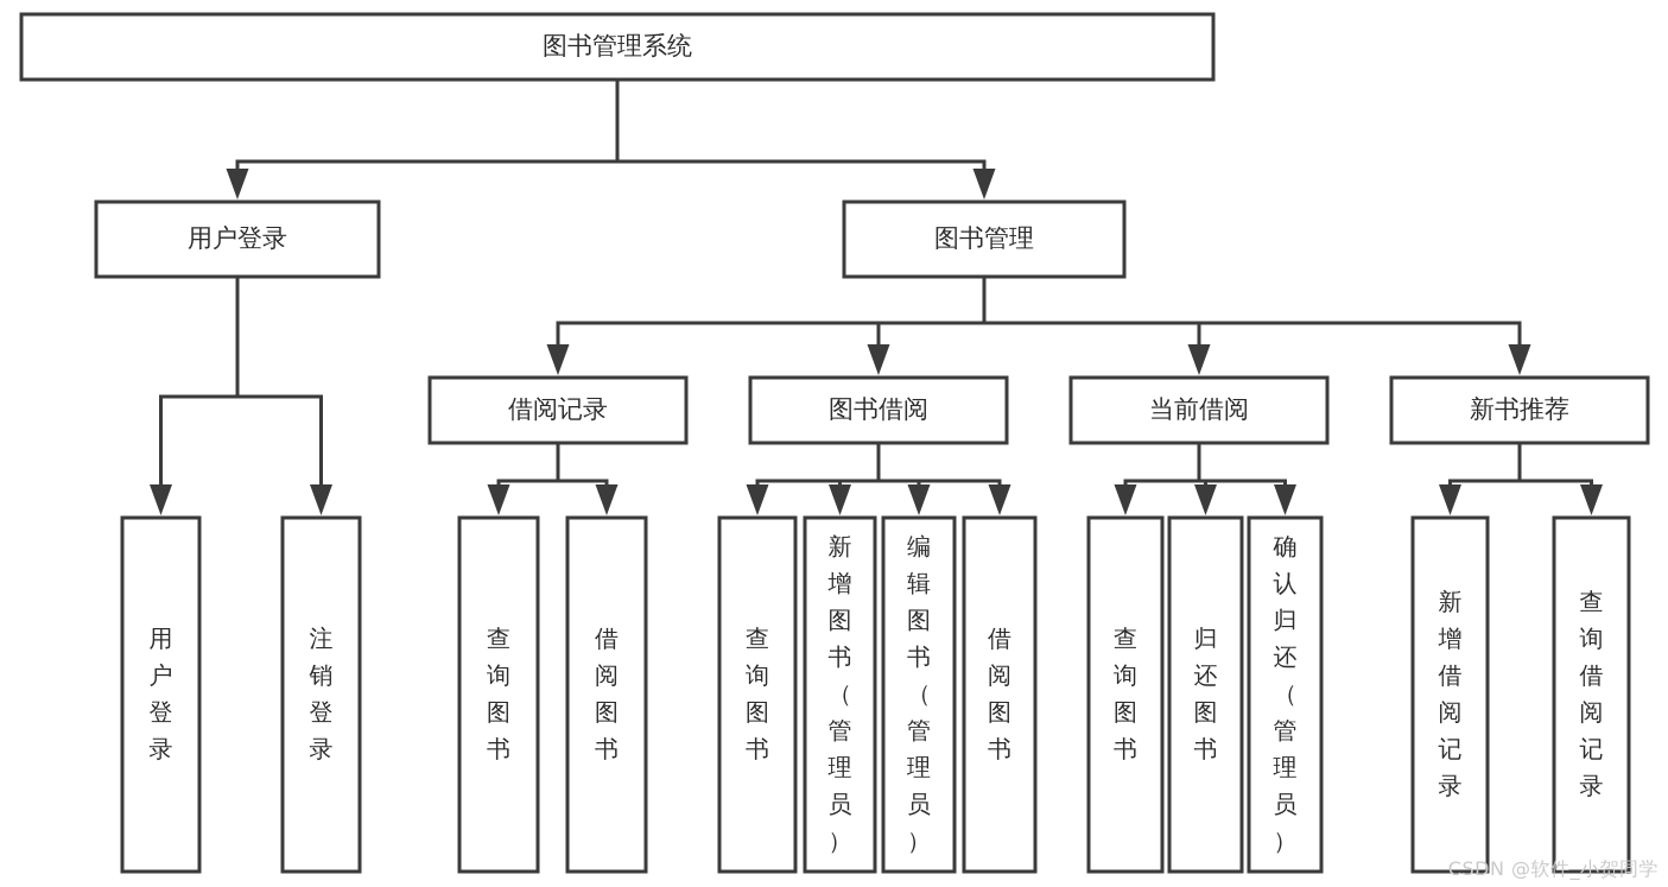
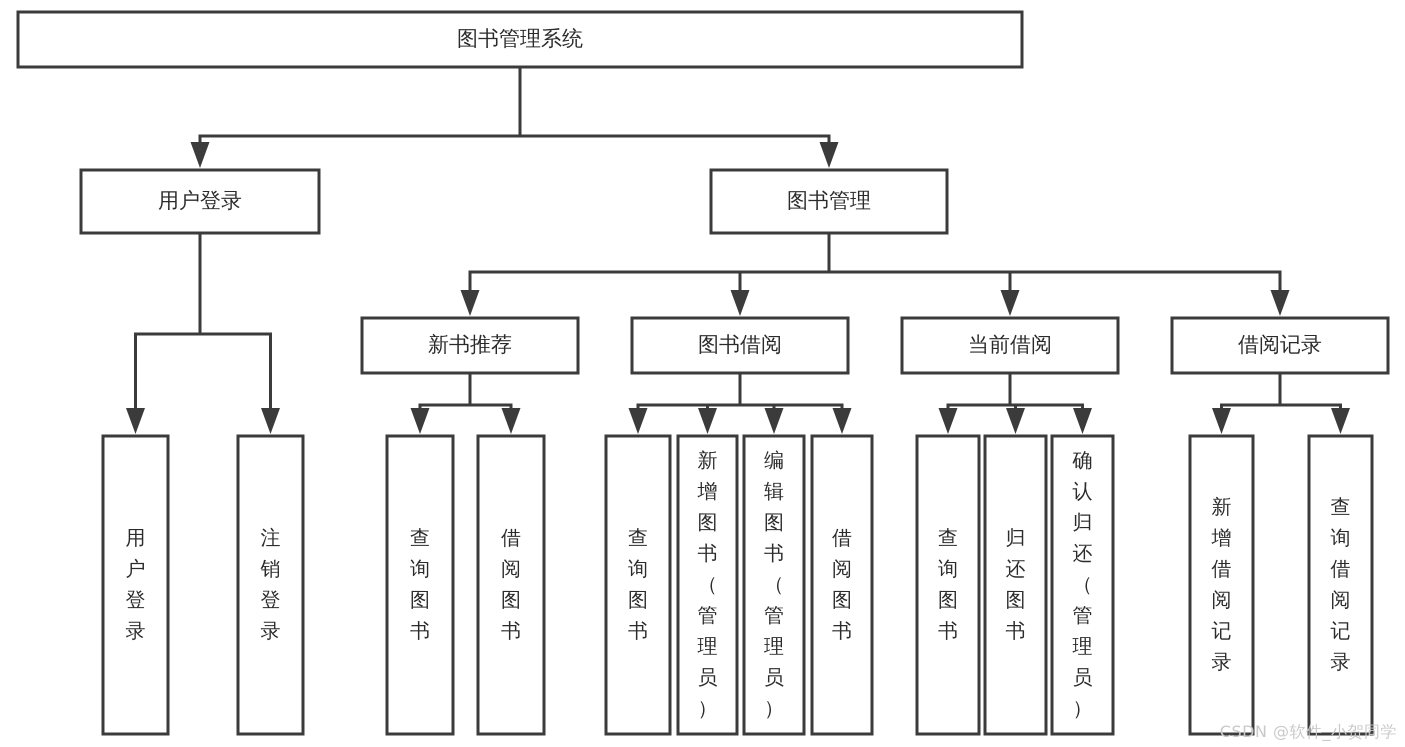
  图书管理系统
  用户登录
  用户登录
  注销登录
  图书管理
- 借阅记录
+ 新书推荐
  查询图书
  借阅图书
  图书借阅
  查询图书
  新增图书（管理员）
  编辑图书（管理员）
  借阅图书
  当前借阅
  查询图书
  归还图书
  确认归还（管理员）
- 新书推荐
+ 借阅记录
  新增借阅记录
  查询借阅记录
  CSDN @软件_小贺同学
